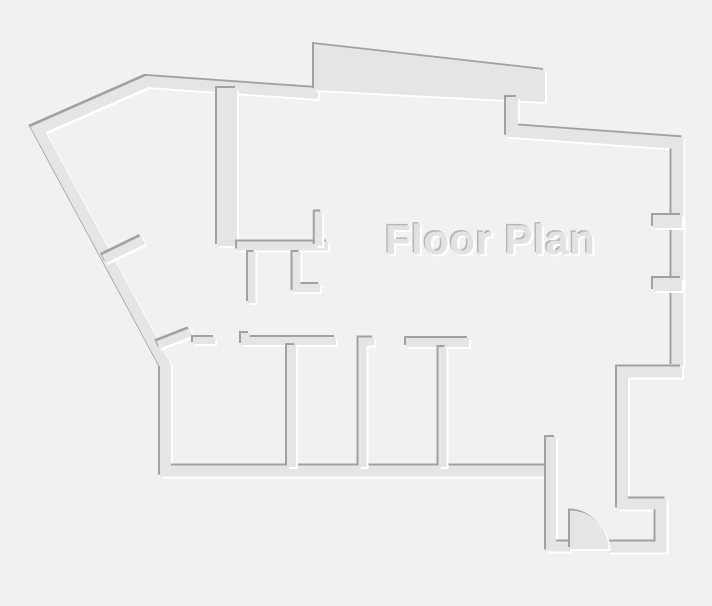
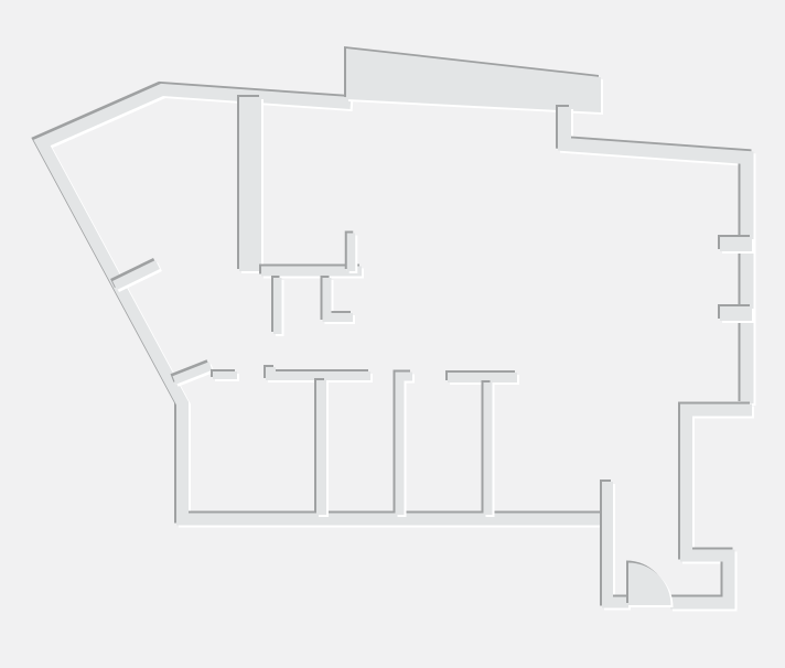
- Floor Plan
